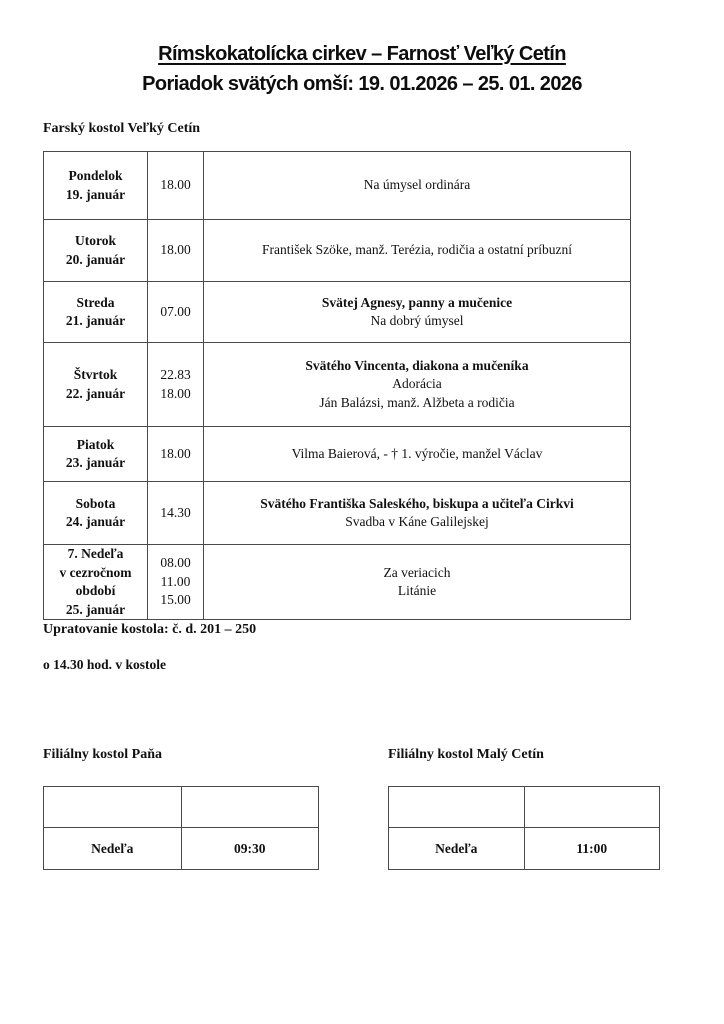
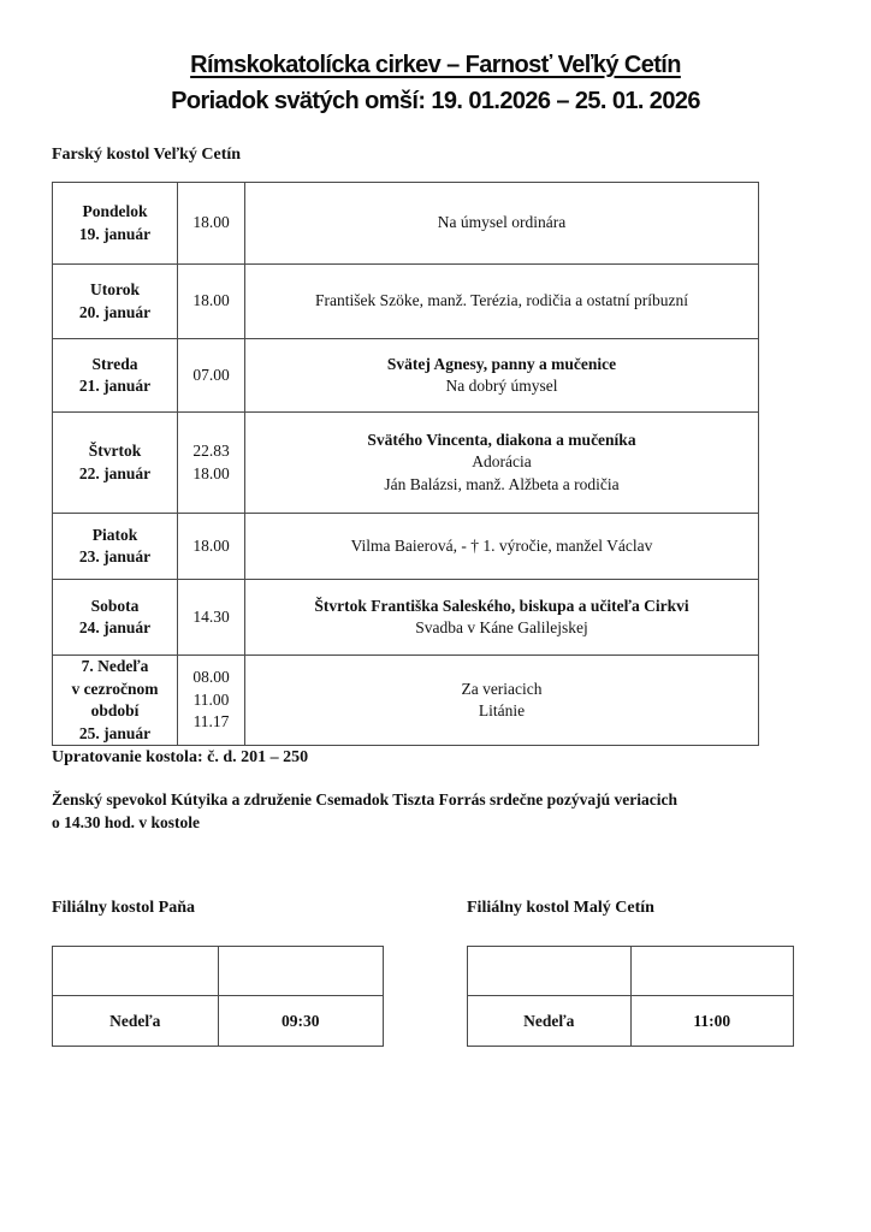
  Rímskokatolícka cirkev – Farnosť Veľký Cetín
  Poriadok svätých omší: 19. 01.2026 – 25. 01. 2026
  Farský kostol Veľký Cetín
  Pondelok
  19. január
  18.00
  Na úmysel ordinára
  Utorok
  20. január
  18.00
  František Szöke, manž. Terézia, rodičia a ostatní príbuzní
  Streda
  21. január
  07.00
  Svätej Agnesy, panny a mučenice
  Na dobrý úmysel
  Štvrtok
  22. január
  22.83
  18.00
  Svätého Vincenta, diakona a mučeníka
  Adorácia
  Ján Balázsi, manž. Alžbeta a rodičia
  Piatok
  23. január
  18.00
  Vilma Baierová, - † 1. výročie, manžel Václav
  Sobota
  24. január
  14.30
- Svätého Františka Saleského, biskupa a učiteľa Cirkvi
+ Štvrtok Františka Saleského, biskupa a učiteľa Cirkvi
  Svadba v Káne Galilejskej
  7. Nedeľa
  v cezročnom
  období
  25. január
  08.00
  11.00
- 15.00
+ 11.17
  Za veriacich
  Litánie
  Upratovanie kostola: č. d. 201 – 250
+ Ženský spevokol Kútyika a združenie Csemadok Tiszta Forrás srdečne pozývajú veriacich
  o 14.30 hod. v kostole
  Filiálny kostol Paňa
  Filiálny kostol Malý Cetín
  Nedeľa
  09:30
  Nedeľa
  11:00
